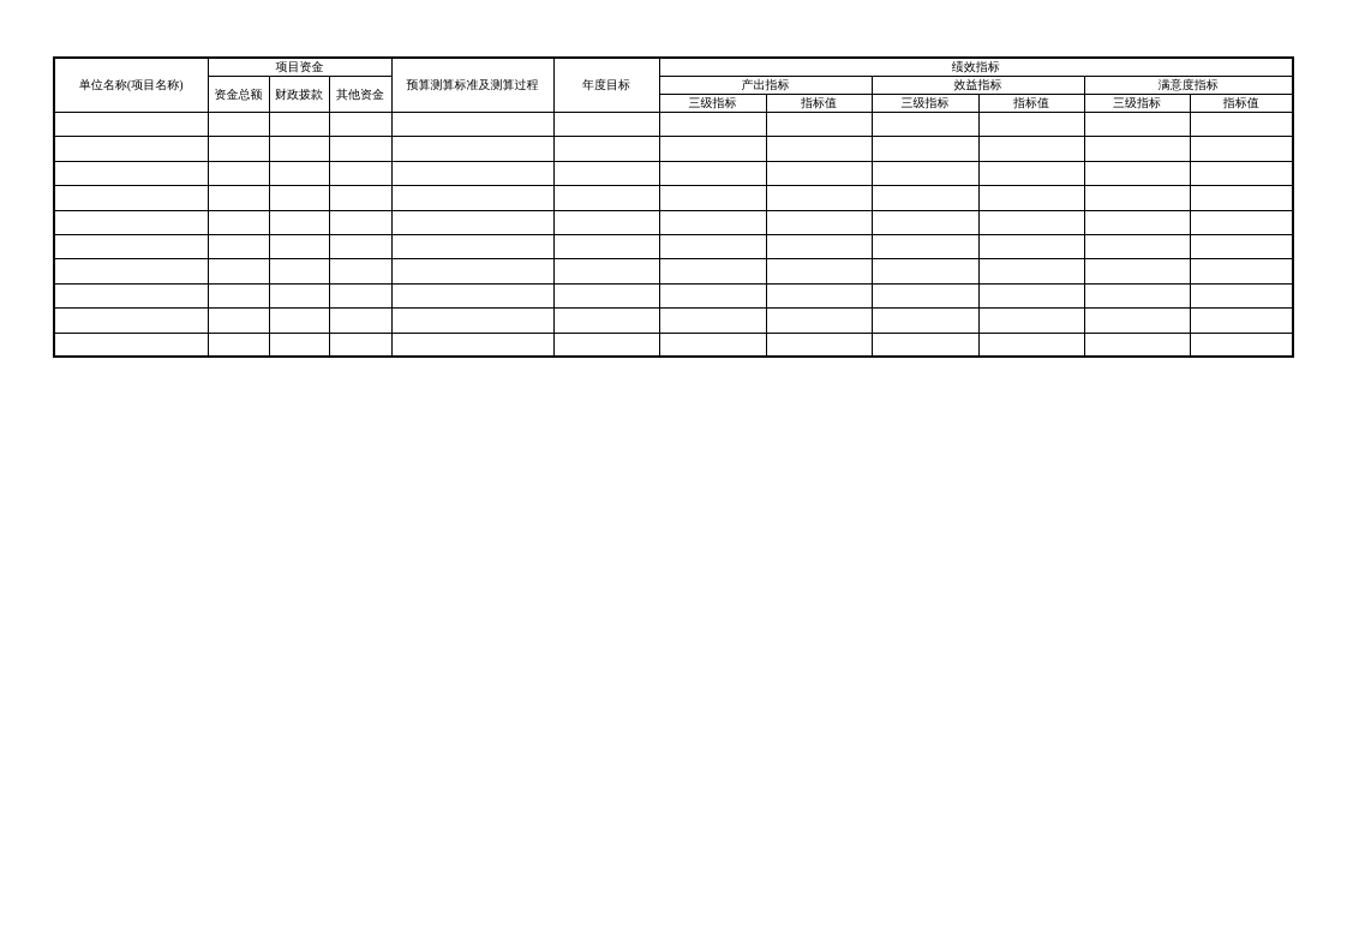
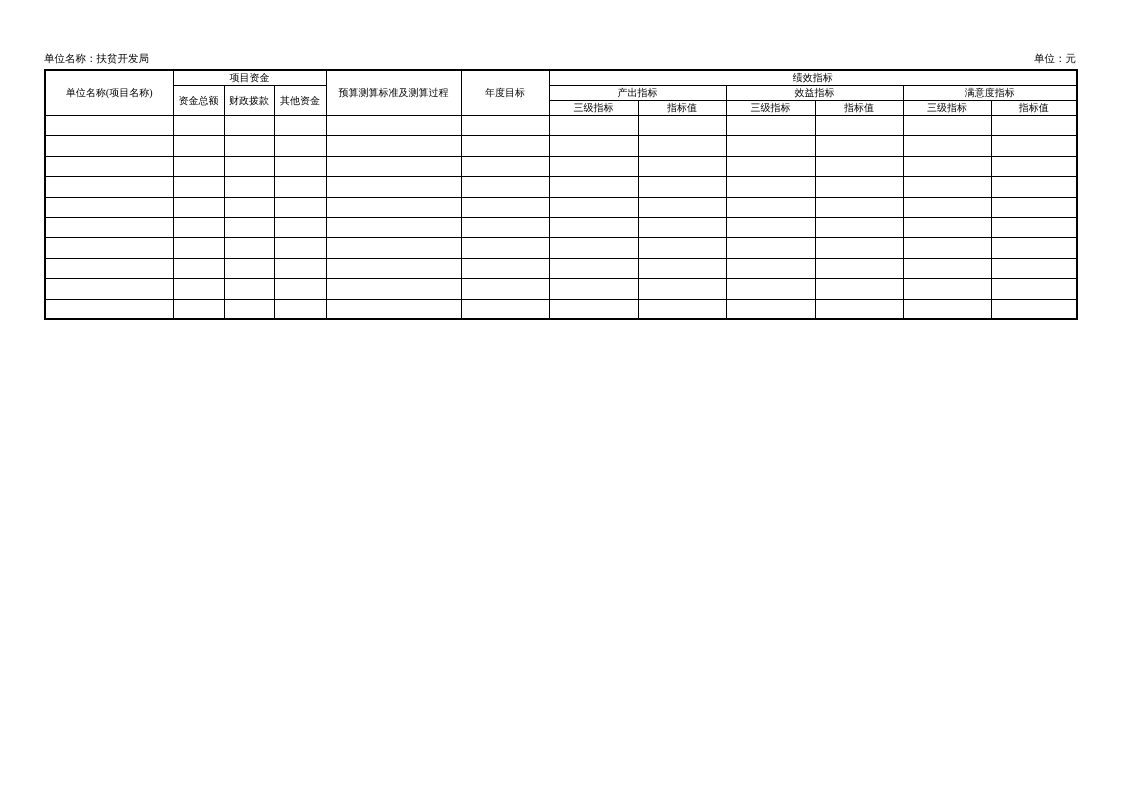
+ 单位名称：扶贫开发局
+ 单位：元
  单位名称(项目名称)	项目资金	预算测算标准及测算过程	年度目标	绩效指标
  资金总额	财政拨款	其他资金	产出指标	效益指标	满意度指标
  三级指标	指标值	三级指标	指标值	三级指标	指标值
